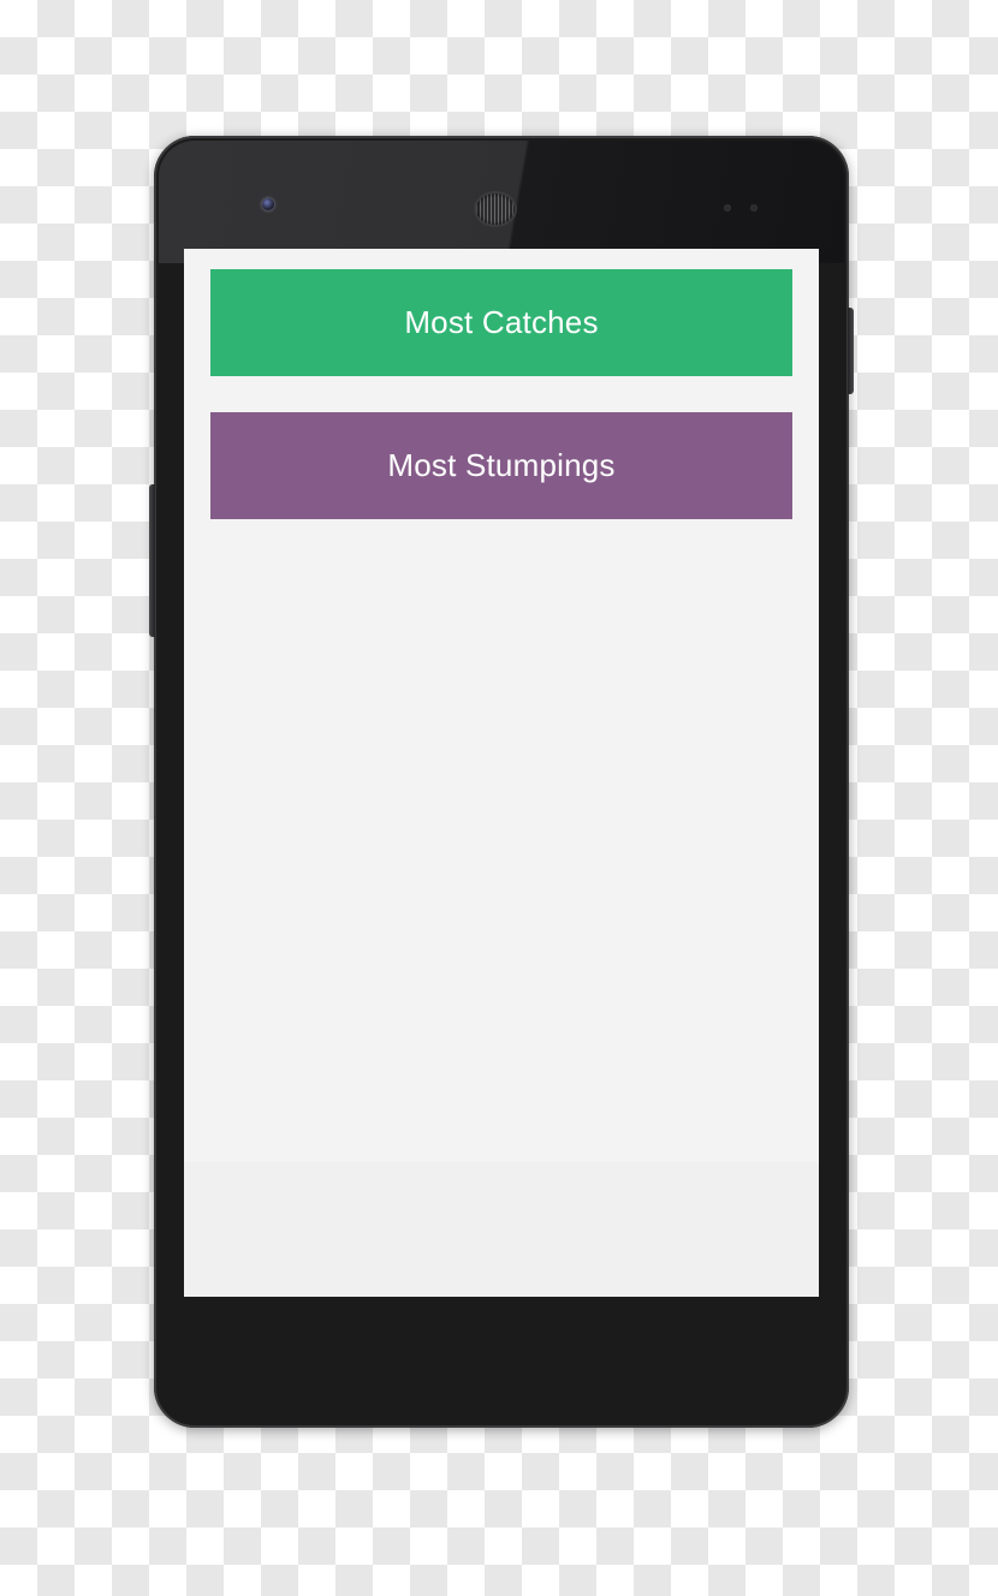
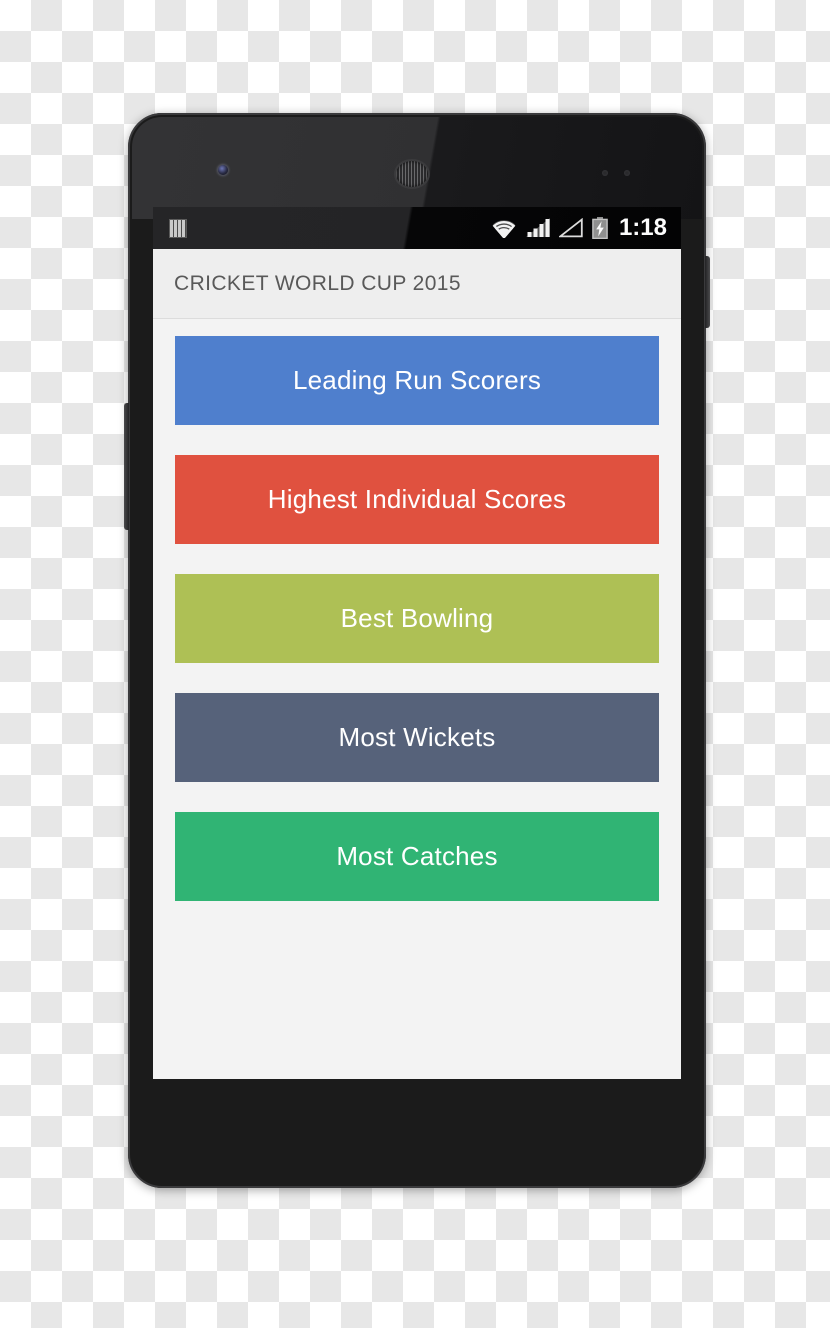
+ 1:18
+ CRICKET WORLD CUP 2015
+ Leading Run Scorers
+ Highest Individual Scores
+ Best Bowling
+ Most Wickets
  Most Catches
- Most Stumpings
